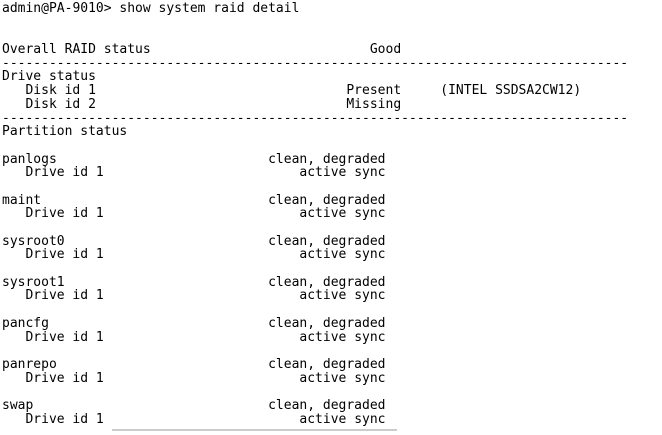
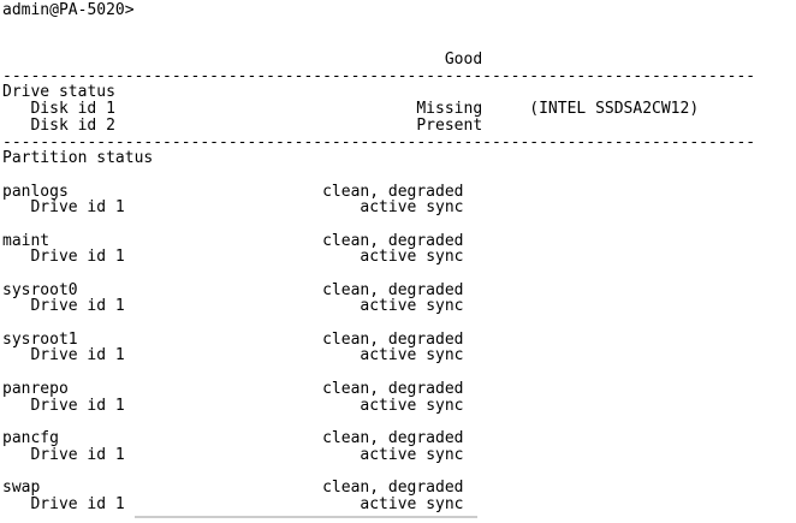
- admin@PA-9010>
+ admin@PA-5020>
- show system raid detail
- Overall RAID status
  Good
  --------------------------------------------------------------------------------
  Drive status
  Disk id 1
- Present
+ Missing
  (INTEL SSDSA2CW12)
  Disk id 2
- Missing
+ Present
  --------------------------------------------------------------------------------
  Partition status
  panlogs
  clean, degraded
  Drive id 1
  active sync
  maint
  clean, degraded
  Drive id 1
  active sync
  sysroot0
  clean, degraded
  Drive id 1
  active sync
  sysroot1
  clean, degraded
  Drive id 1
  active sync
- pancfg
+ panrepo
  clean, degraded
  Drive id 1
  active sync
- panrepo
+ pancfg
  clean, degraded
  Drive id 1
  active sync
  swap
  clean, degraded
  Drive id 1
  active sync
